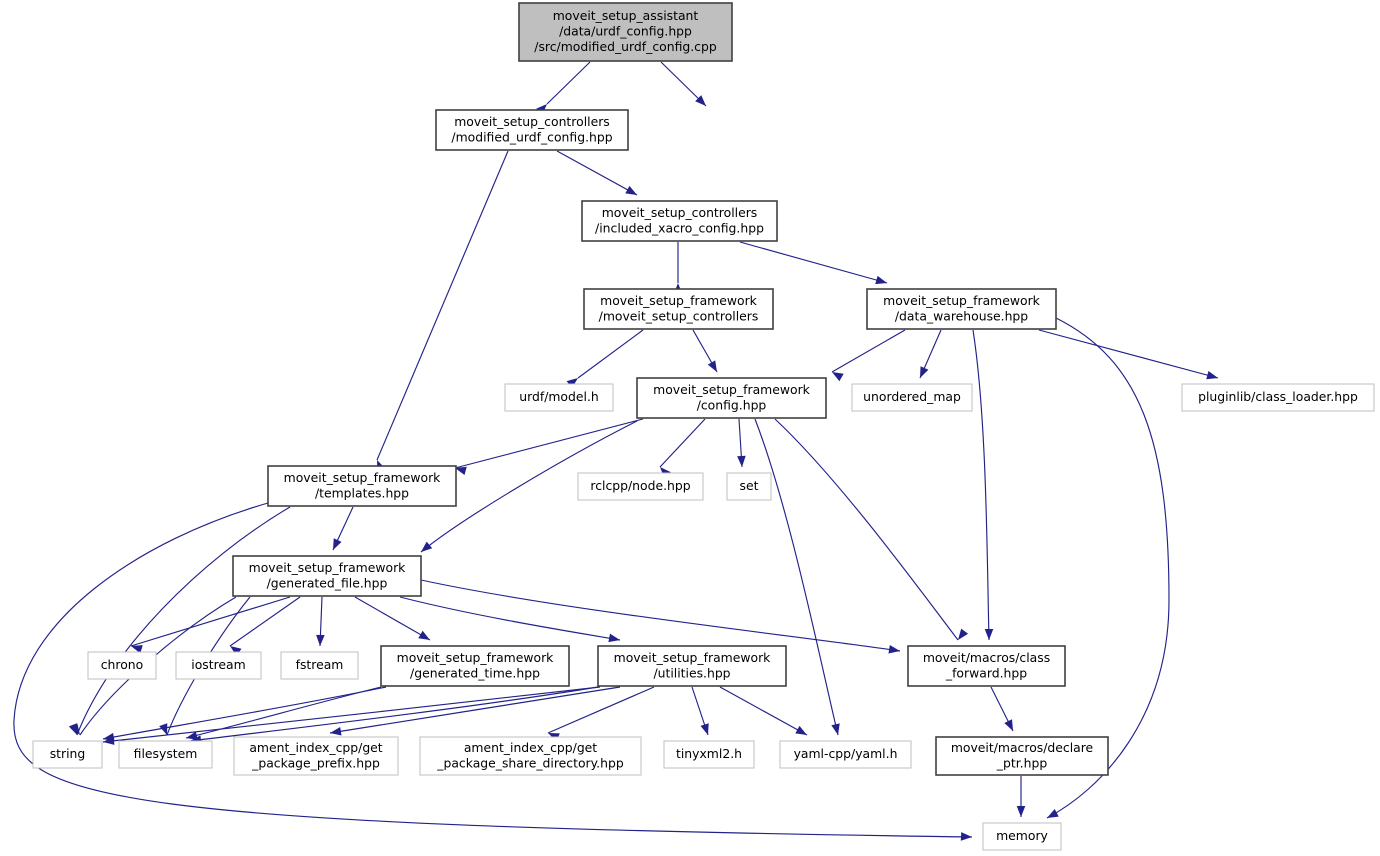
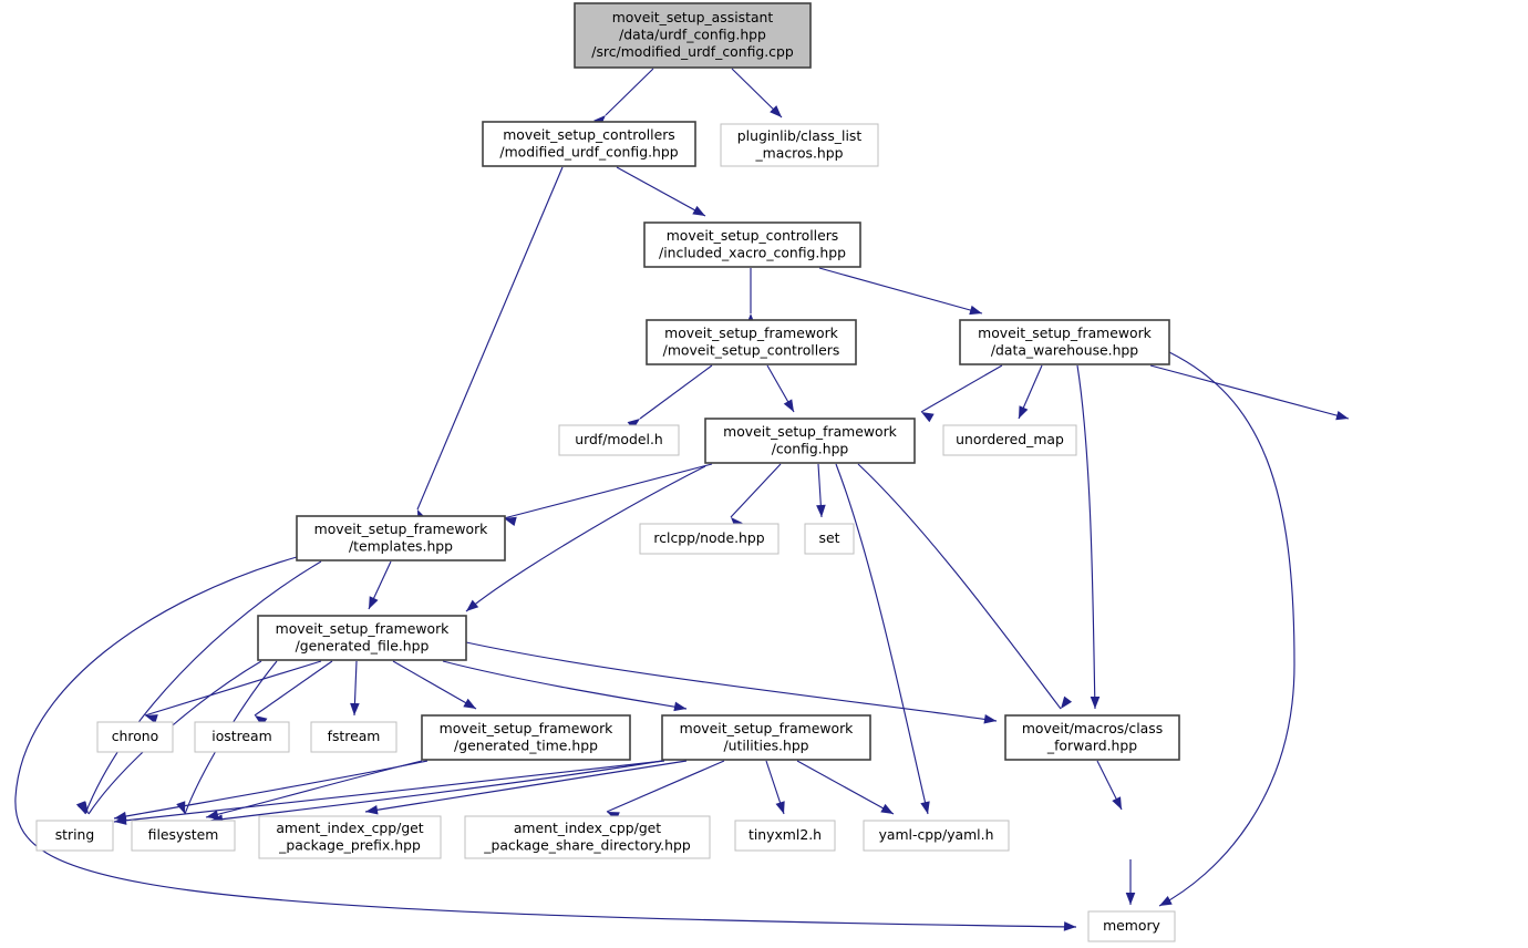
  moveit_setup_assistant
  /data/urdf_config.hpp
  /src/modified_urdf_config.cpp
  moveit_setup_controllers
  /modified_urdf_config.hpp
+ pluginlib/class_list
+ _macros.hpp
  moveit_setup_controllers
  /included_xacro_config.hpp
  moveit_setup_framework
  /moveit_setup_controllers
  moveit_setup_framework
  /data_warehouse.hpp
  urdf/model.h
  moveit_setup_framework
  /config.hpp
  unordered_map
- pluginlib/class_loader.hpp
  moveit_setup_framework
  /templates.hpp
  rclcpp/node.hpp
  set
  moveit_setup_framework
  /generated_file.hpp
  chrono
  iostream
  fstream
  moveit_setup_framework
  /generated_time.hpp
  moveit_setup_framework
  /utilities.hpp
  moveit/macros/class
  _forward.hpp
  string
  filesystem
  ament_index_cpp/get
  _package_prefix.hpp
  ament_index_cpp/get
  _package_share_directory.hpp
  tinyxml2.h
  yaml-cpp/yaml.h
- moveit/macros/declare
- _ptr.hpp
  memory
